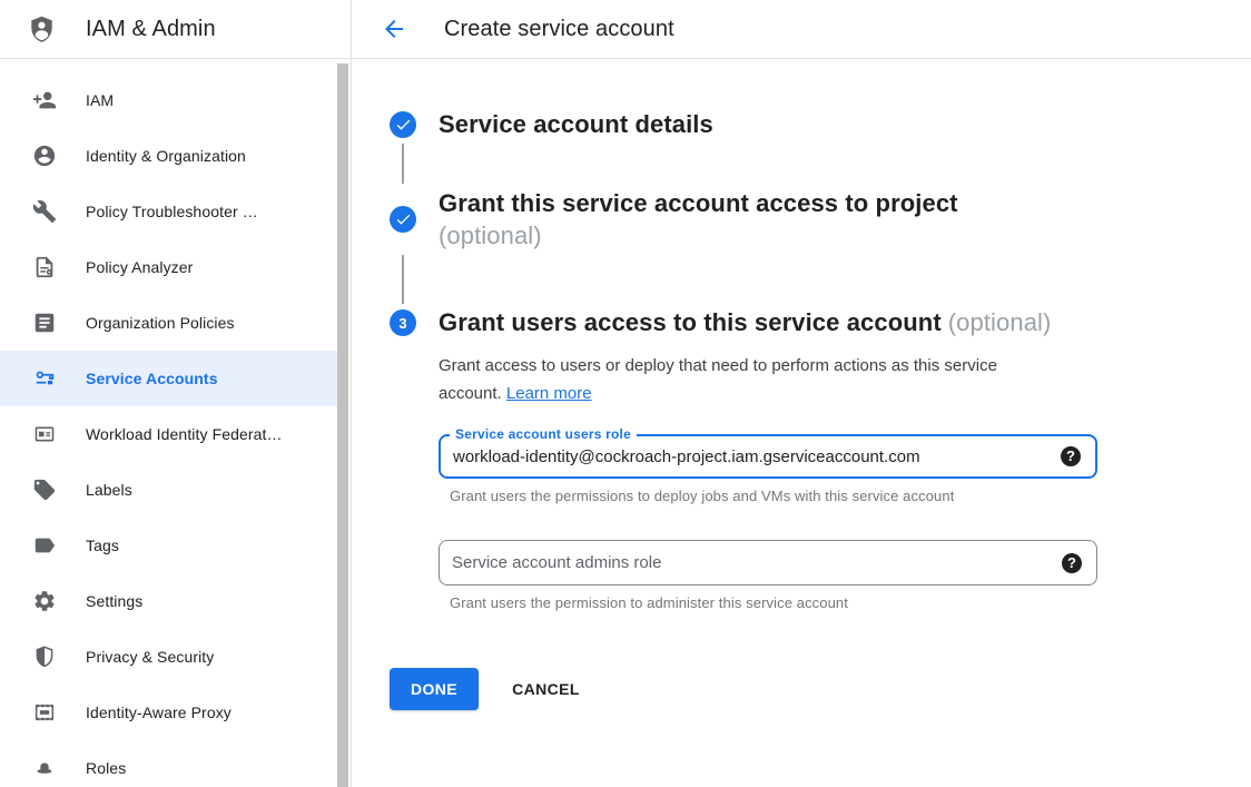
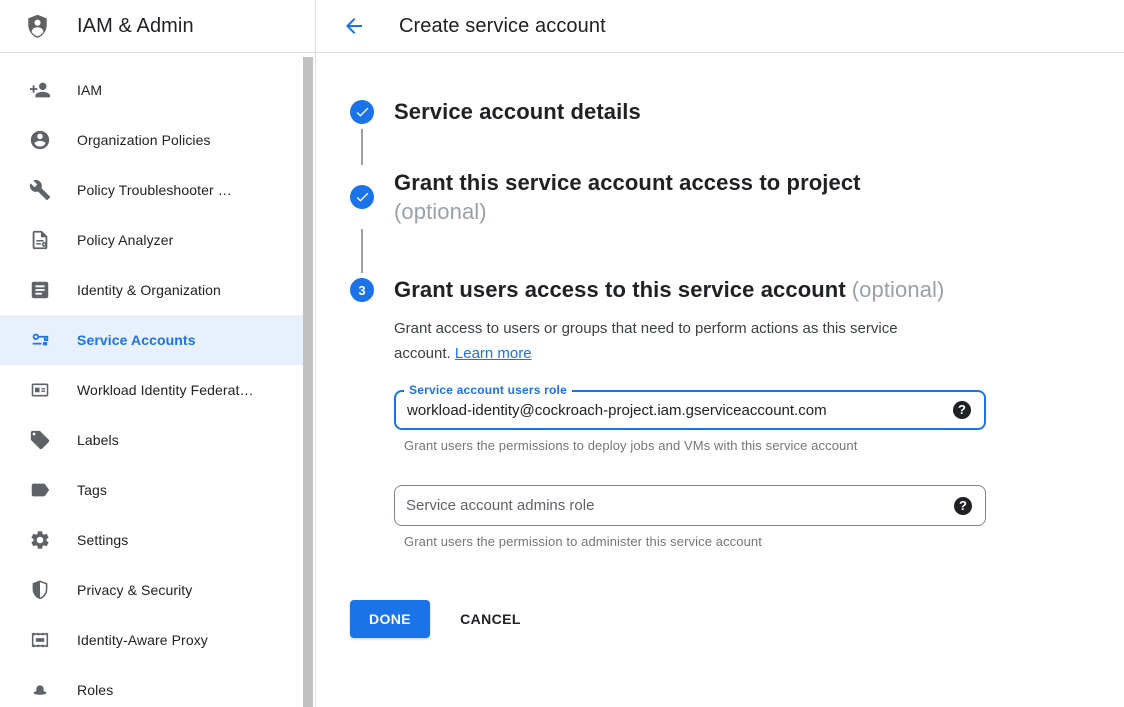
  IAM & Admin
  IAM
- Identity & Organization
+ Organization Policies
  Policy Troubleshooter …
  Policy Analyzer
- Organization Policies
+ Identity & Organization
  Service Accounts
  Workload Identity Federat…
  Labels
  Tags
  Settings
  Privacy & Security
  Identity-Aware Proxy
  Roles
  Create service account
  Service account details
  Grant this service account access to project
  (optional)
  3
  Grant users access to this service account (optional)
- Grant access to users or deploy that need to perform actions as this service account. Learn more
+ Grant access to users or groups that need to perform actions as this service account. Learn more
  Service account users role
  workload-identity@cockroach-project.iam.gserviceaccount.com
  ?
  Grant users the permissions to deploy jobs and VMs with this service account
  Service account admins role
  ?
  Grant users the permission to administer this service account
  DONE
  CANCEL
